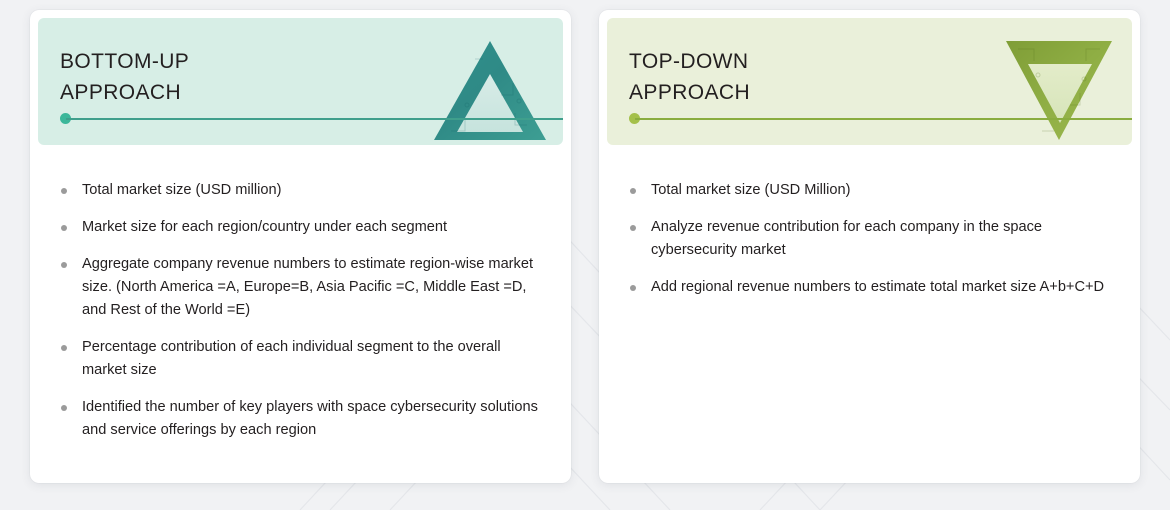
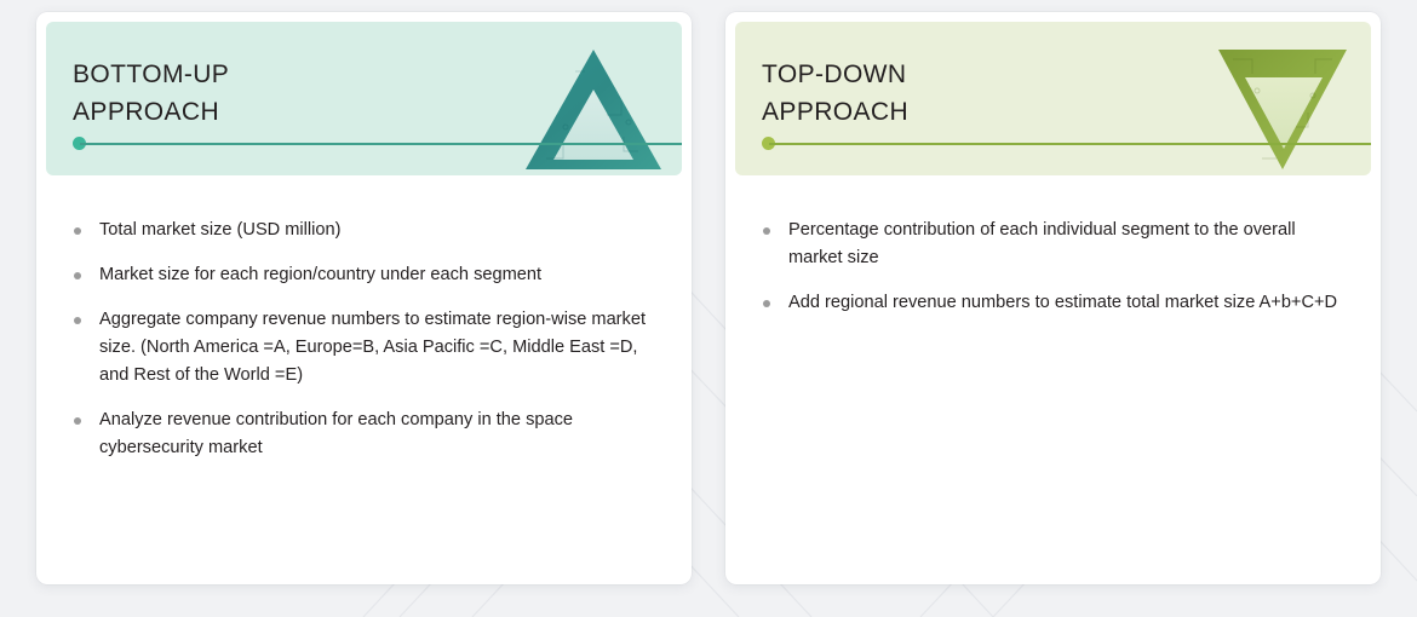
  BOTTOM-UP
  APPROACH
  Total market size (USD million)
  Market size for each region/country under each segment
  Aggregate company revenue numbers to estimate region-wise market size. (North America =A, Europe=B, Asia Pacific =C, Middle East =D, and Rest of the World =E)
- Percentage contribution of each individual segment to the overall market size
+ Analyze revenue contribution for each company in the space cybersecurity market
- Identified the number of key players with space cybersecurity solutions and service offerings by each region
  TOP-DOWN
  APPROACH
- Total market size (USD Million)
- Analyze revenue contribution for each company in the space cybersecurity market
+ Percentage contribution of each individual segment to the overall market size
  Add regional revenue numbers to estimate total market size A+b+C+D
